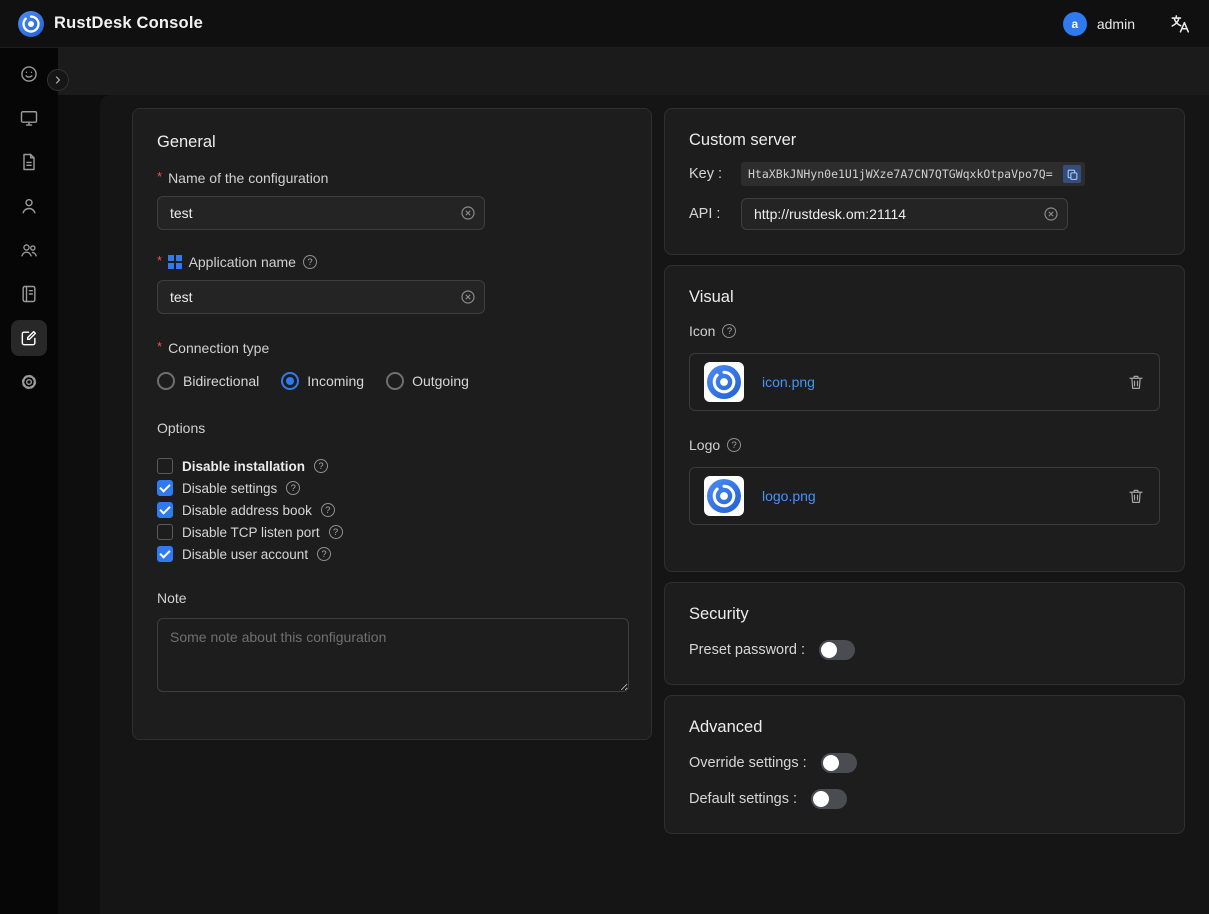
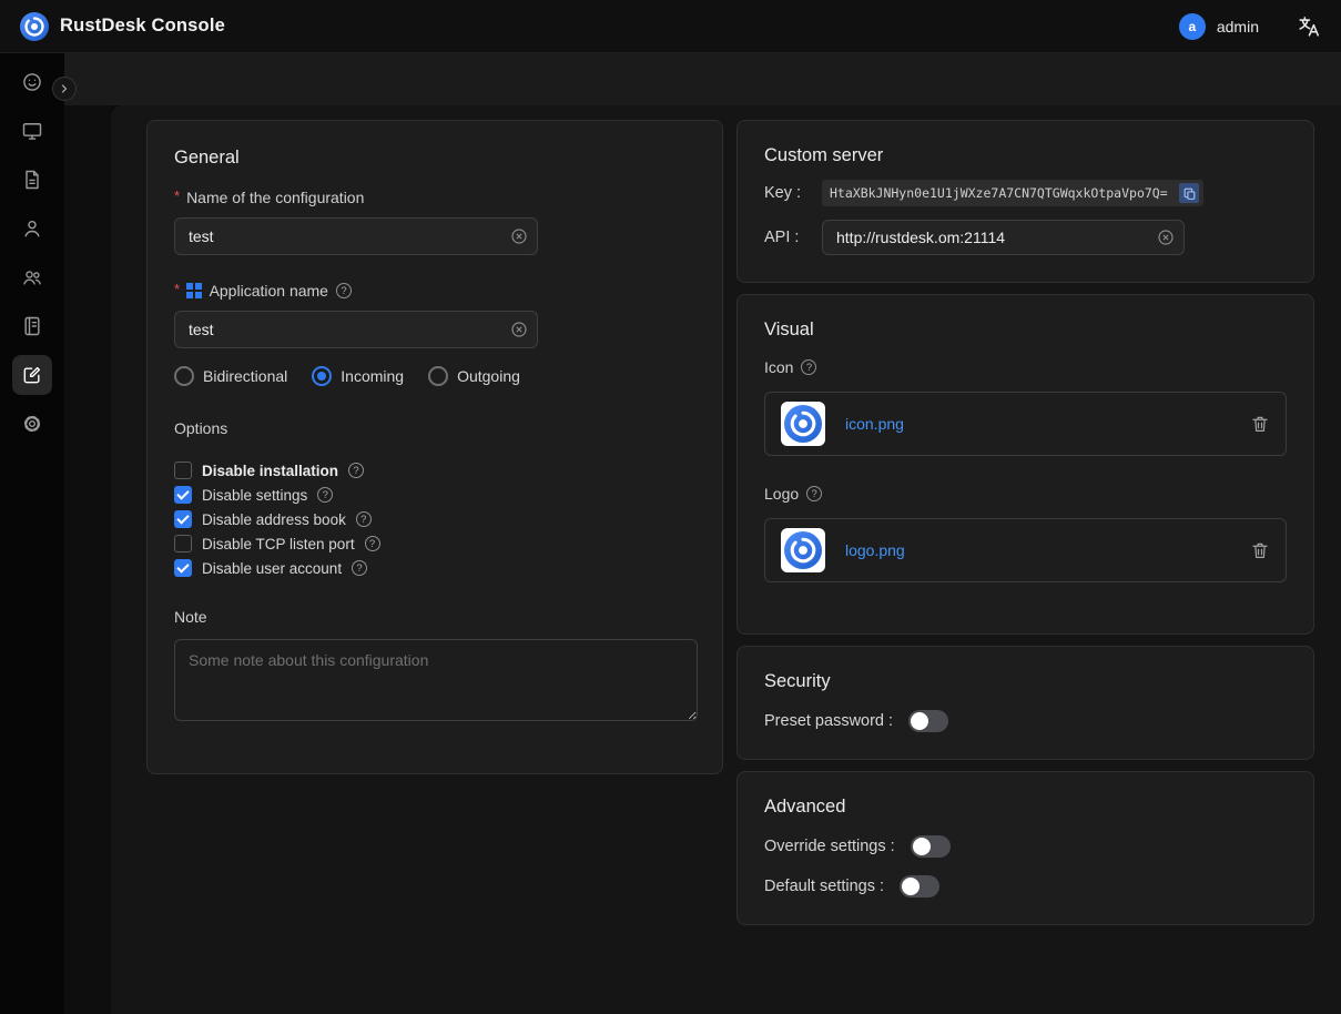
  RustDesk Console
  a
  admin
  General
  Name of the configuration
  test
  Application name
  test
- Connection type
  Bidirectional
  Incoming
  Outgoing
  Options
  Disable installation
  Disable settings
  Disable address book
  Disable TCP listen port
  Disable user account
  Note
  Some note about this configuration
  Custom server
  Key :
  HtaXBkJNHyn0e1U1jWXze7A7CN7QTGWqxkOtpaVpo7Q=
  API :
  http://rustdesk.om:21114
  Visual
  Icon
  icon.png
  Logo
  logo.png
  Security
  Preset password :
  Advanced
  Override settings :
  Default settings :
